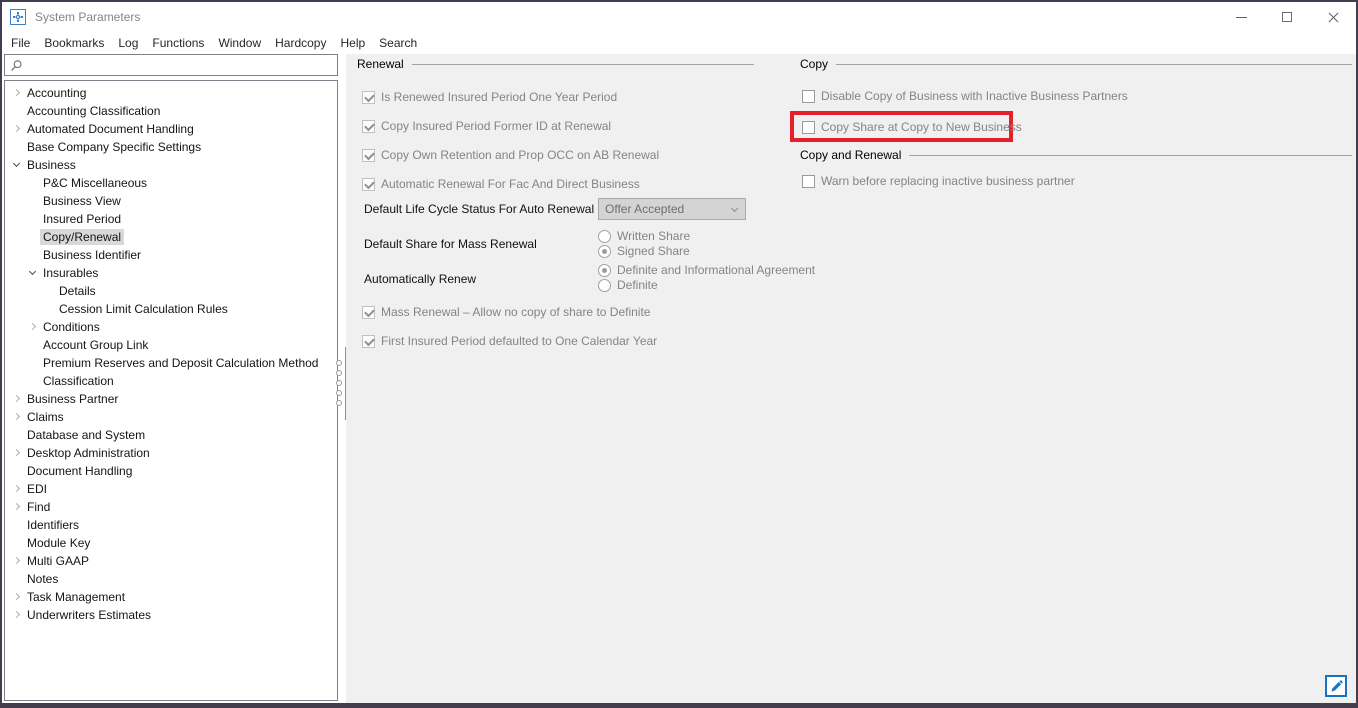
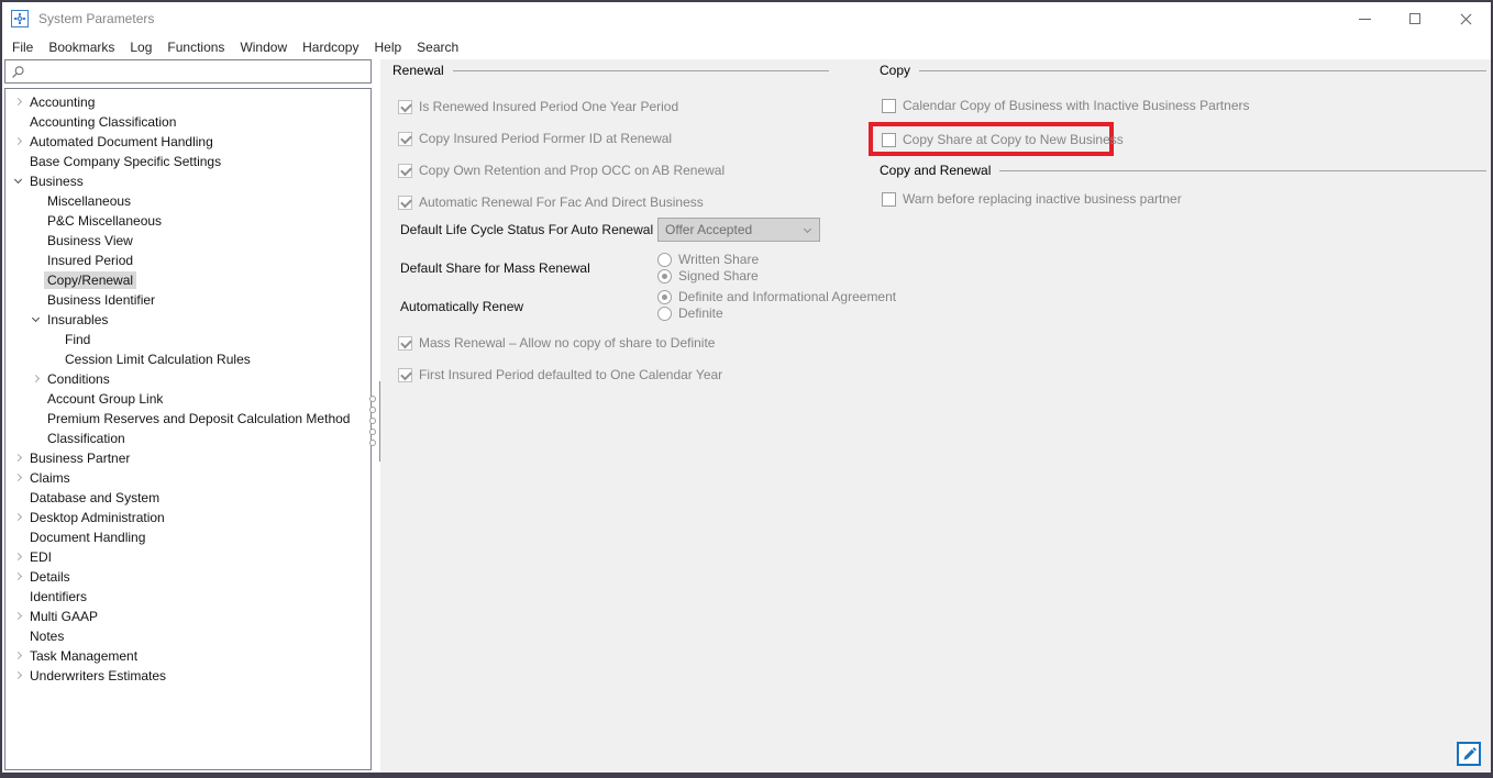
  System Parameters
  File
  Bookmarks
  Log
  Functions
  Window
  Hardcopy
  Help
  Search
  Accounting
  Accounting Classification
  Automated Document Handling
  Base Company Specific Settings
  Business
+ Miscellaneous
  P&C Miscellaneous
  Business View
  Insured Period
  Copy/Renewal
  Business Identifier
  Insurables
- Details
+ Find
  Cession Limit Calculation Rules
  Conditions
  Account Group Link
  Premium Reserves and Deposit Calculation Method
  Classification
  Business Partner
  Claims
  Database and System
  Desktop Administration
  Document Handling
  EDI
- Find
+ Details
  Identifiers
- Module Key
  Multi GAAP
  Notes
  Task Management
  Underwriters Estimates
  Renewal
  Is Renewed Insured Period One Year Period
  Copy Insured Period Former ID at Renewal
  Copy Own Retention and Prop OCC on AB Renewal
  Automatic Renewal For Fac And Direct Business
  Default Life Cycle Status For Auto Renewal
  Offer Accepted
  Default Share for Mass Renewal
  Written Share
  Signed Share
  Automatically Renew
  Definite and Informational Agreement
  Definite
  Mass Renewal – Allow no copy of share to Definite
  First Insured Period defaulted to One Calendar Year
  Copy
- Disable Copy of Business with Inactive Business Partners
+ Calendar Copy of Business with Inactive Business Partners
  Copy Share at Copy to New Business
  Copy and Renewal
  Warn before replacing inactive business partner
